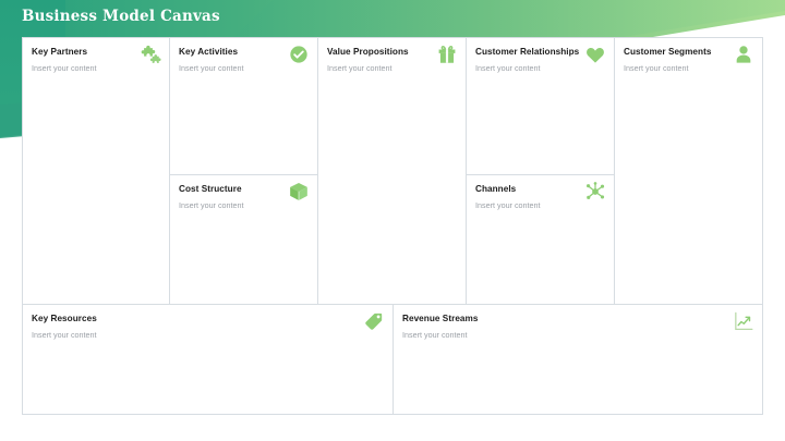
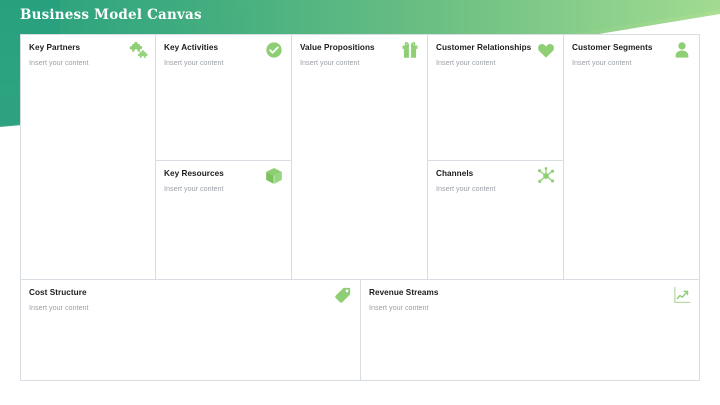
  Business Model Canvas
  Key Partners
  Insert your content
  Key Activities
  Insert your content
- Cost Structure
+ Key Resources
  Insert your content
  Value Propositions
  Insert your content
  Customer Relationships
  Insert your content
  Channels
  Insert your content
  Customer Segments
  Insert your content
- Key Resources
+ Cost Structure
  Insert your content
  Revenue Streams
  Insert your content
